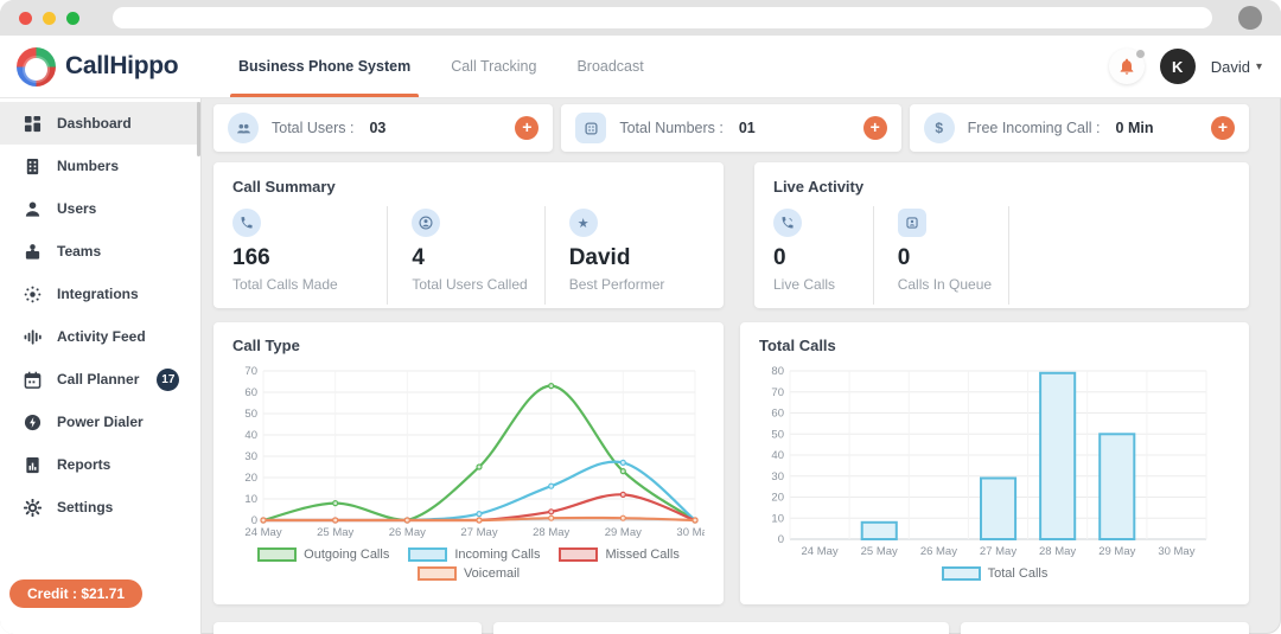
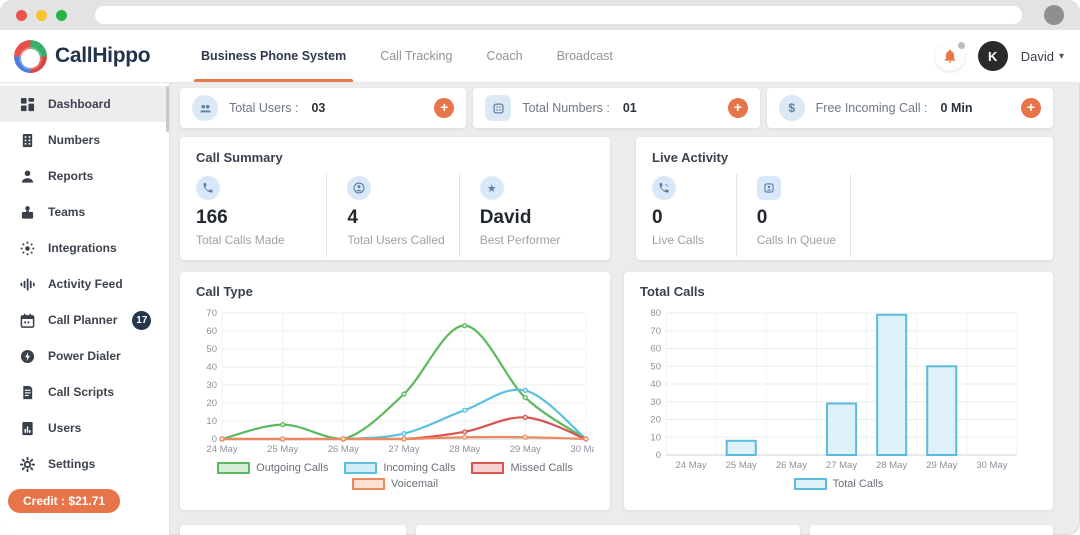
  CallHippo
  Business Phone System
  Call Tracking
+ Coach
  Broadcast
  K
  David
  ▾
  Dashboard
  Numbers
- Users
+ Reports
  Teams
  Integrations
  Activity Feed
  Call Planner
  17
  Power Dialer
+ Call Scripts
- Reports
+ Users
  Settings
  Credit : $21.71
  Total Users :
  03
  +
  Total Numbers :
  01
  +
  $
  Free Incoming Call :
  0 Min
  +
  Call Summary
  166
  Total Calls Made
  4
  Total Users Called
  ★
  David
  Best Performer
  Live Activity
  0
  Live Calls
  0
  Calls In Queue
  Call Type
  0
  10
  20
  30
  40
  50
  60
  70
  24 May
  25 May
  26 May
  27 May
  28 May
  29 May
  Outgoing Calls
  Incoming Calls
  Missed Calls
  Voicemail
  Total Calls
  0
  10
  20
  30
  40
  50
  60
  70
  80
  24 May
  25 May
  26 May
  27 May
  28 May
  29 May
  30 May
  Total Calls
